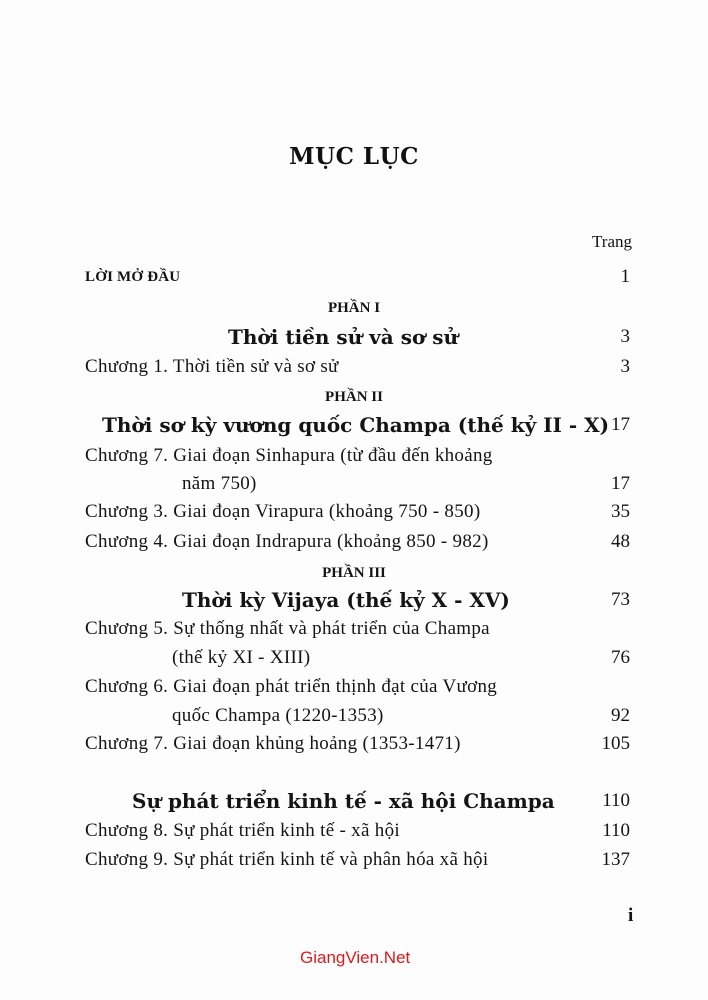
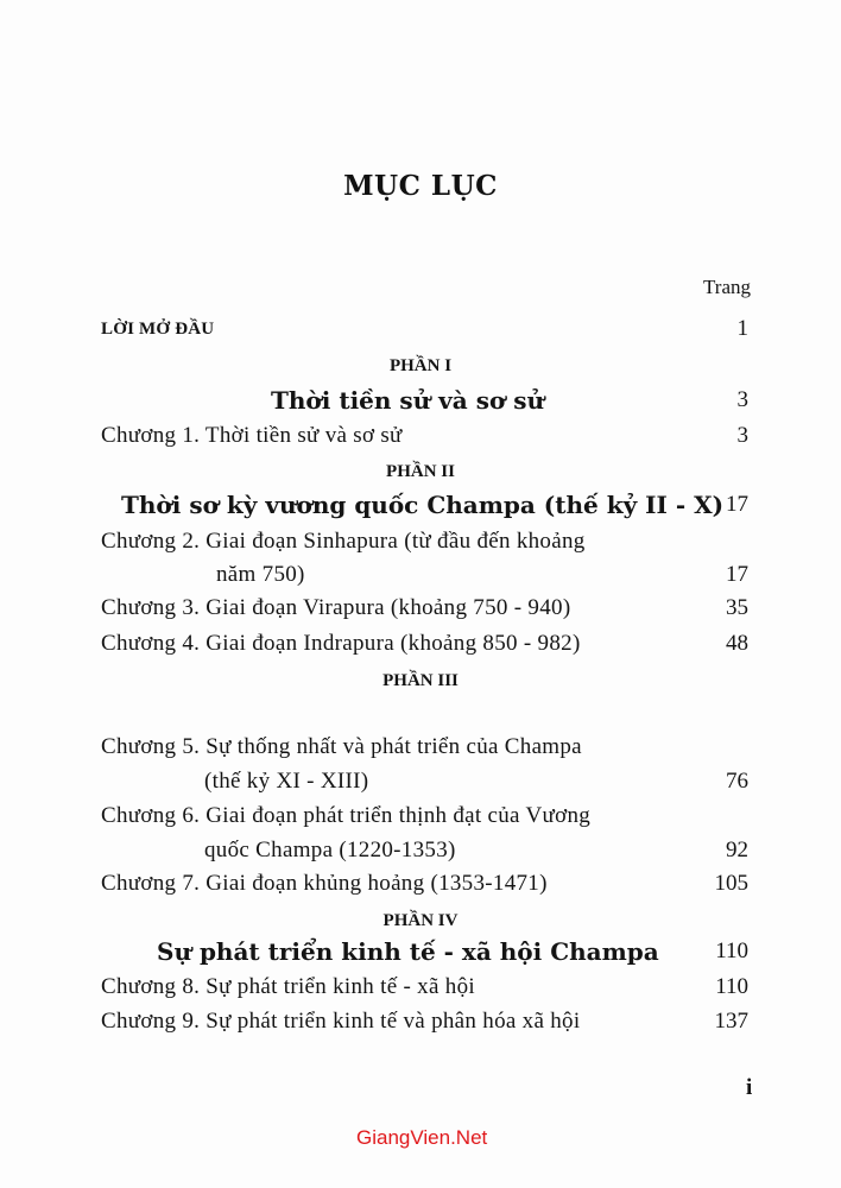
  MỤC LỤC
  Trang
  LỜI MỞ ĐẦU
  1
  PHẦN I
  Thời tiền sử và sơ sử
  3
  Chương 1. Thời tiền sử và sơ sử
  3
  PHẦN II
  Thời sơ kỳ vương quốc Champa (thế kỷ II - X)
  17
- Chương 7. Giai đoạn Sinhapura (từ đầu đến khoảng
+ Chương 2. Giai đoạn Sinhapura (từ đầu đến khoảng
  năm 750)
  17
- Chương 3. Giai đoạn Virapura (khoảng 750 - 850)
+ Chương 3. Giai đoạn Virapura (khoảng 750 - 940)
  35
  Chương 4. Giai đoạn Indrapura (khoảng 850 - 982)
  48
  PHẦN III
- Thời kỳ Vijaya (thế kỷ X - XV)
- 73
  Chương 5. Sự thống nhất và phát triển của Champa
  (thế kỷ XI - XIII)
  76
  Chương 6. Giai đoạn phát triển thịnh đạt của Vương
  quốc Champa (1220-1353)
  92
  Chương 7. Giai đoạn khủng hoảng (1353-1471)
  105
+ PHẦN IV
  Sự phát triển kinh tế - xã hội Champa
  110
  Chương 8. Sự phát triển kinh tế - xã hội
  110
  Chương 9. Sự phát triển kinh tế và phân hóa xã hội
  137
  i
  GiangVien.Net
